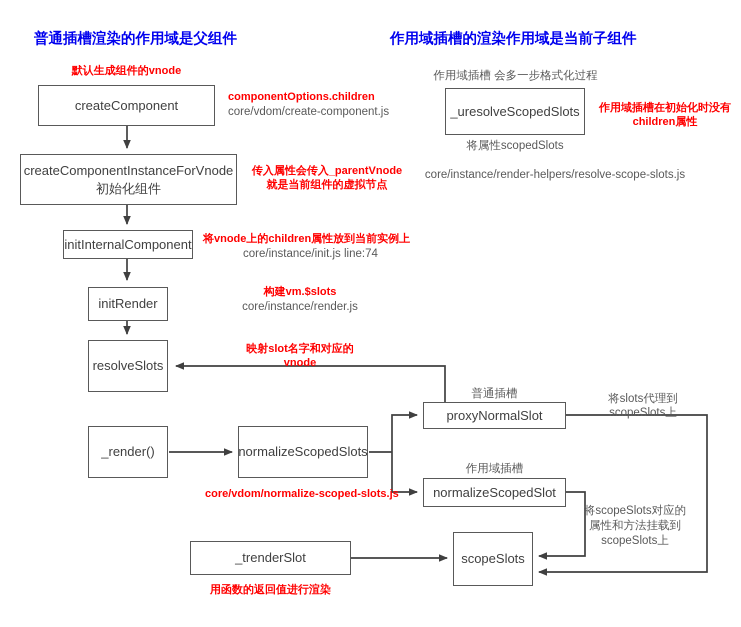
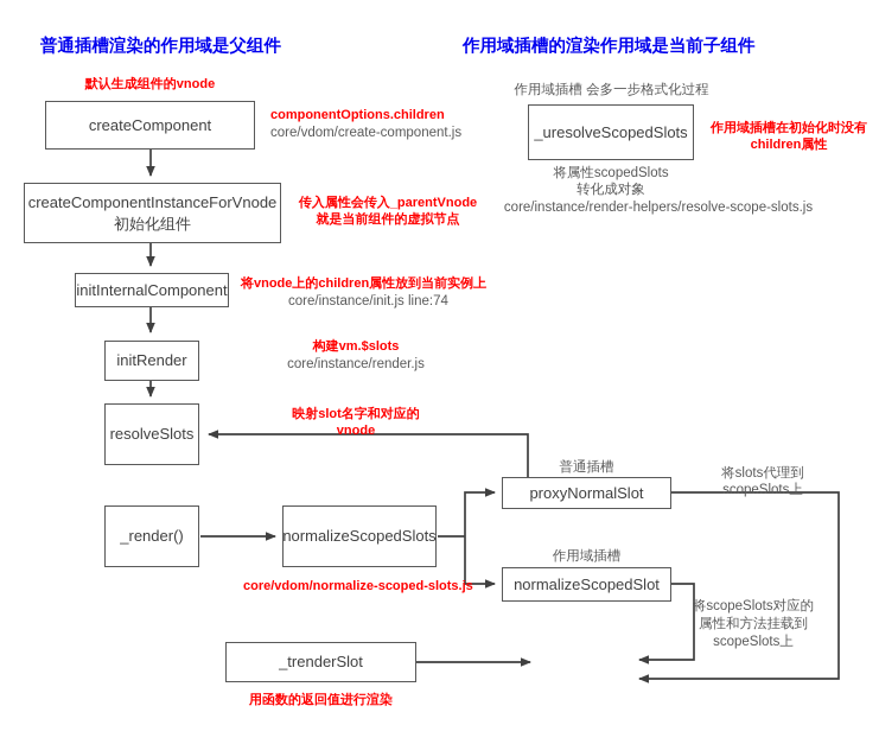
  普通插槽渲染的作用域是父组件
  作用域插槽的渲染作用域是当前子组件
  createComponent
  _uresolveScopedSlots
  createComponentInstanceForVnode
  初始化组件
  initInternalComponent
  initRender
  resolveSlots
  _render()
  normalizeScopedSlots
  proxyNormalSlot
  normalizeScopedSlot
  _trenderSlot
- scopeSlots
  默认生成组件的vnode
  componentOptions.children
  core/vdom/create-component.js
  传入属性会传入_parentVnode
  就是当前组件的虚拟节点
  将vnode上的children属性放到当前实例上
  core/instance/init.js line:74
  构建vm.$slots
  core/instance/render.js
  映射slot名字和对应的
  vnode
  core/vdom/normalize-scoped-slots.js
  用函数的返回值进行渲染
  作用域插槽 会多一步格式化过程
  作用域插槽在初始化时没有
  children属性
  将属性scopedSlots
+ 转化成对象
  core/instance/render-helpers/resolve-scope-slots.js
  普通插槽
  作用域插槽
  将slots代理到
  scopeSlots上
  将scopeSlots对应的
  属性和方法挂载到
  scopeSlots上
